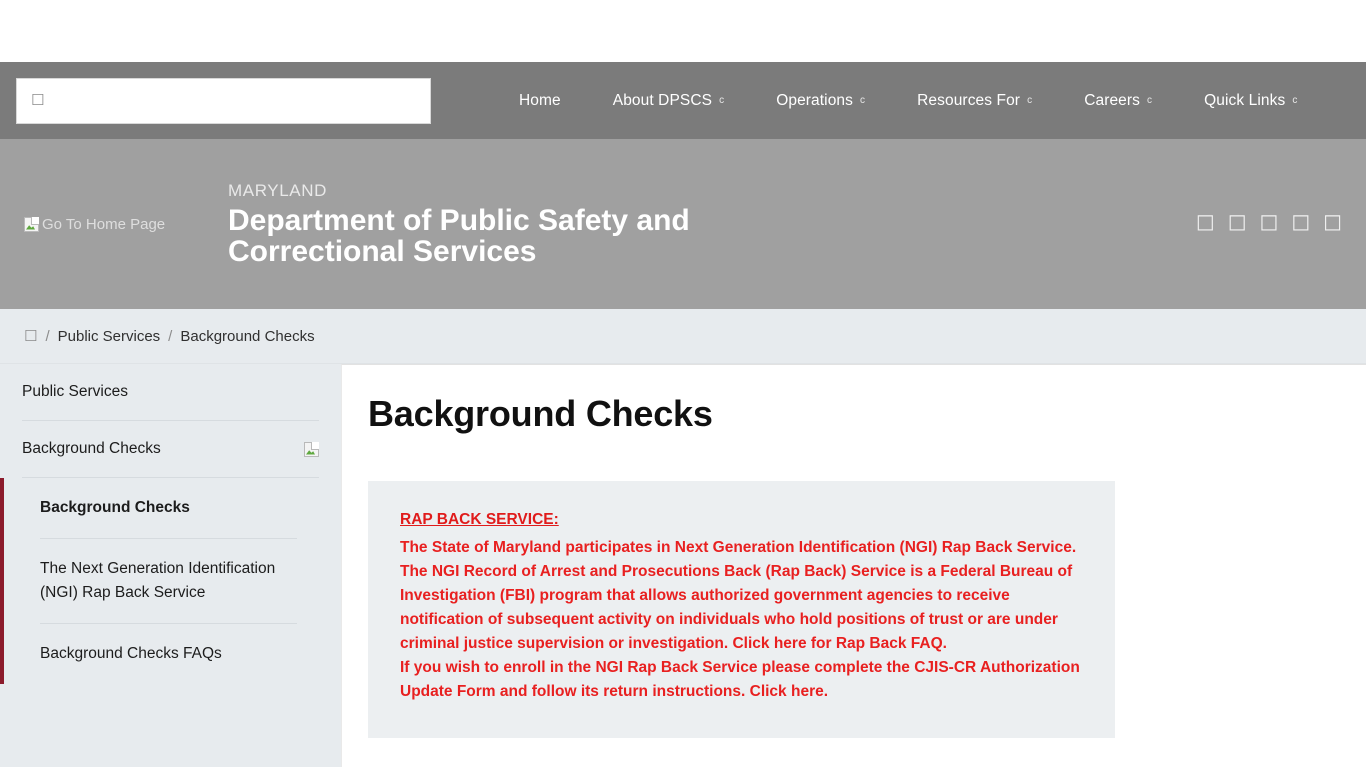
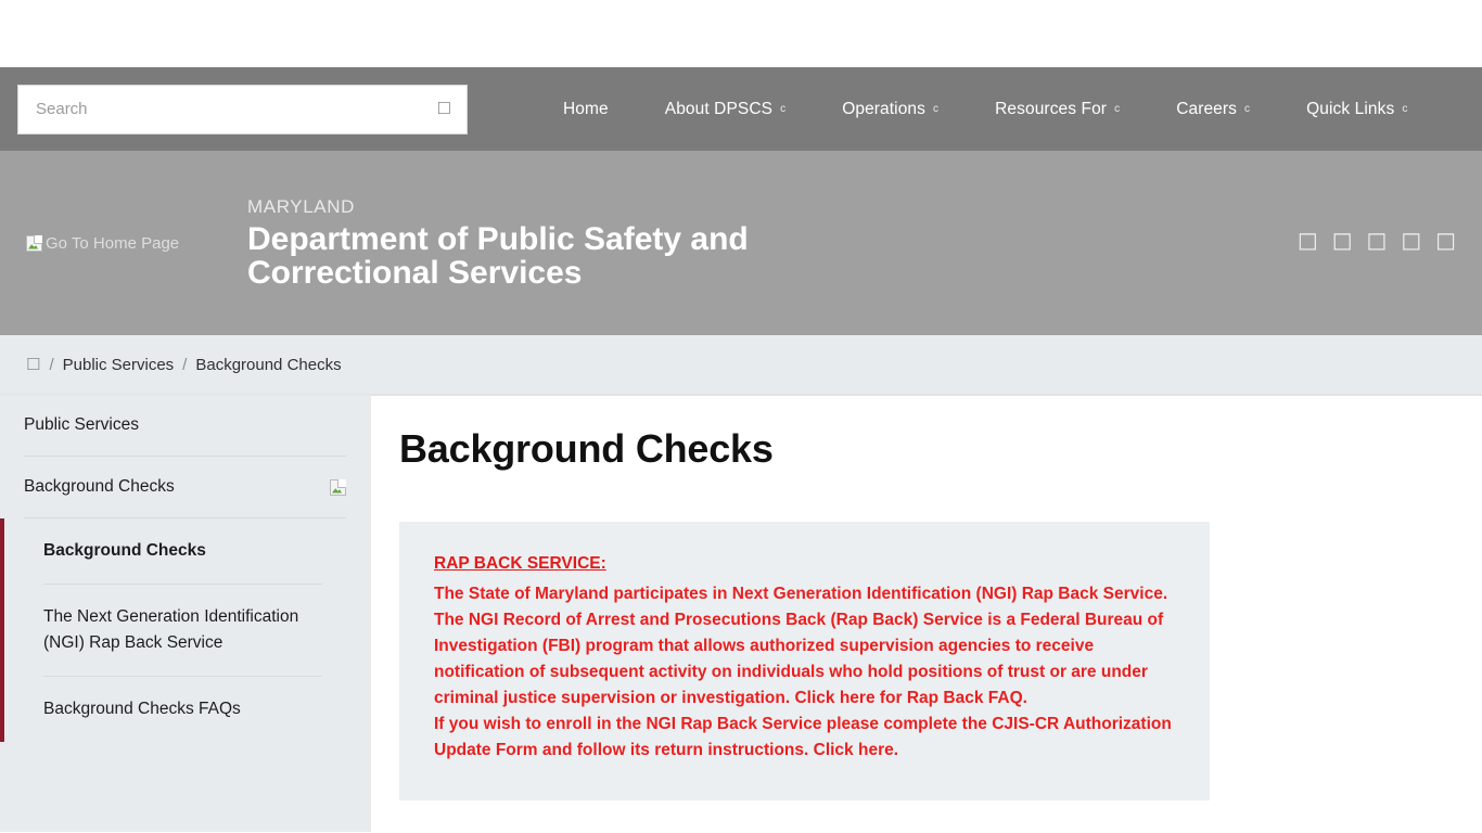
+ Search
  ☐
  Home
  About DPSCS
  c
  Operations
  c
  Resources For
  c
  Careers
  c
  Quick Links
  c
  Go To Home Page
  MARYLAND
  Department of Public Safety and Correctional Services
  ☐
  ☐
  ☐
  ☐
  ☐
  ☐
  /
  Public Services
  /
  Background Checks
  Public Services
  Background Checks
  Background Checks
  The Next Generation Identification (NGI) Rap Back Service
  Background Checks FAQs
  Background Checks
  RAP BACK SERVICE:
- The State of Maryland participates in Next Generation Identification (NGI) Rap Back Service. The NGI Record of Arrest and Prosecutions Back (Rap Back) Service is a Federal Bureau of Investigation (FBI) program that allows authorized government agencies to receive notification of subsequent activity on individuals who hold positions of trust or are under criminal justice supervision or investigation. Click here for Rap Back FAQ.
+ The State of Maryland participates in Next Generation Identification (NGI) Rap Back Service. The NGI Record of Arrest and Prosecutions Back (Rap Back) Service is a Federal Bureau of Investigation (FBI) program that allows authorized supervision agencies to receive notification of subsequent activity on individuals who hold positions of trust or are under criminal justice supervision or investigation. Click here for Rap Back FAQ.
  If you wish to enroll in the NGI Rap Back Service please complete the CJIS-CR Authorization Update Form and follow its return instructions. Click here.
